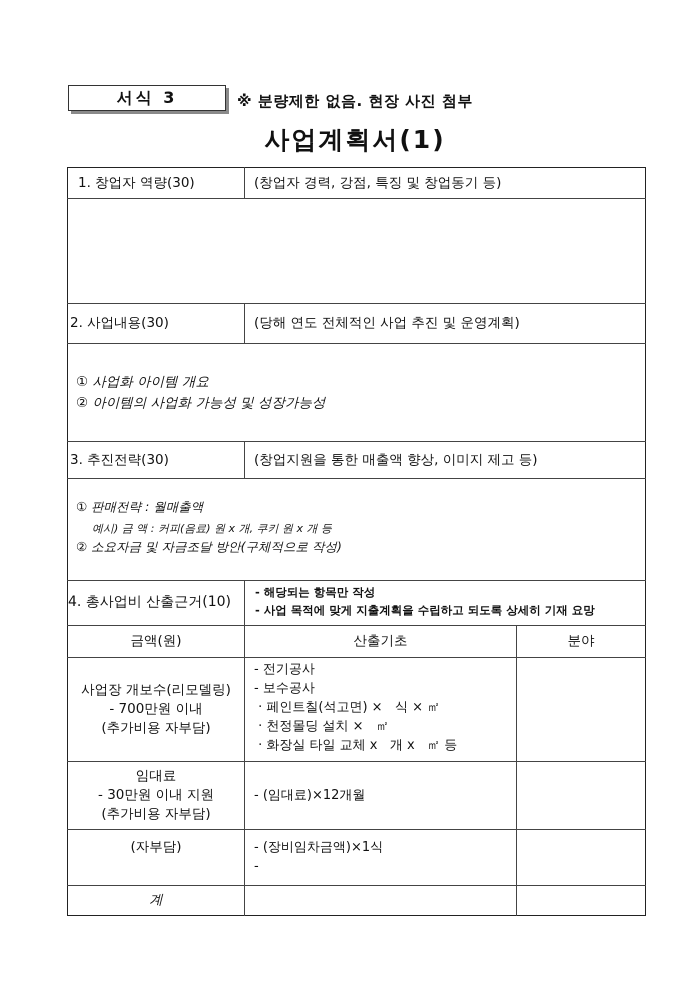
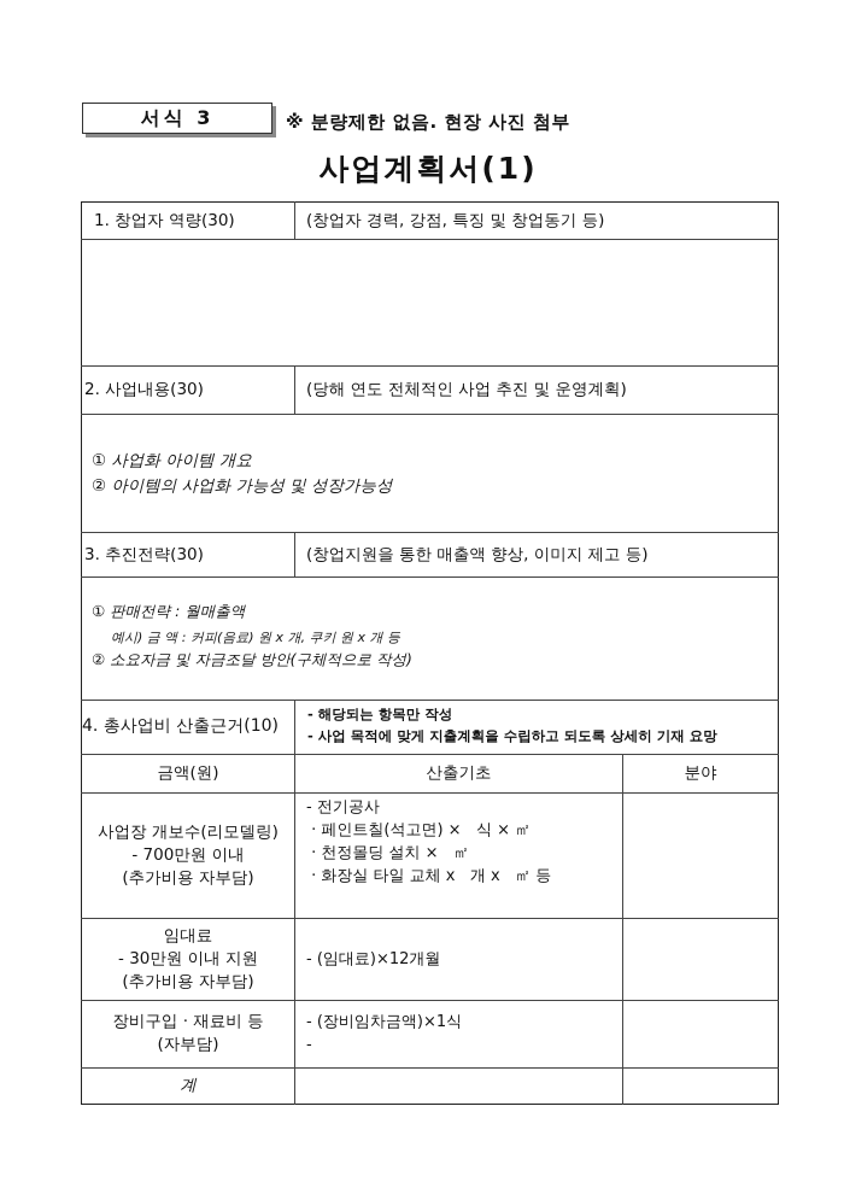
  서식 3
  ※ 분량제한 없음. 현장 사진 첨부
  사업계획서(1)
  1. 창업자 역량(30)
  (창업자 경력, 강점, 특징 및 창업동기 등)
  2. 사업내용(30)
  (당해 연도 전체적인 사업 추진 및 운영계획)
  ① 사업화 아이템 개요
  ② 아이템의 사업화 가능성 및 성장가능성
  3. 추진전략(30)
  (창업지원을 통한 매출액 향상, 이미지 제고 등)
  ① 판매전략 : 월매출액
  예시) 금 액 : 커피(음료) 원 x 개, 쿠키 원 x 개 등
  ② 소요자금 및 자금조달 방안(구체적으로 작성)
  4. 총사업비 산출근거(10)
  - 해당되는 항목만 작성
  - 사업 목적에 맞게 지출계획을 수립하고 되도록 상세히 기재 요망
  금액(원)
  산출기초
  분야
  사업장 개보수(리모델링)
  - 700만원 이내
  (추가비용 자부담)
  - 전기공사
- - 보수공사
  · 페인트칠(석고면) × 식 × ㎡
  · 천정몰딩 설치 × ㎡
  · 화장실 타일 교체 x 개 x ㎡ 등
  임대료
  - 30만원 이내 지원
  (추가비용 자부담)
  - (임대료)×12개월
+ 장비구입 · 재료비 등
  (자부담)
  - (장비임차금액)×1식
  -
  계
